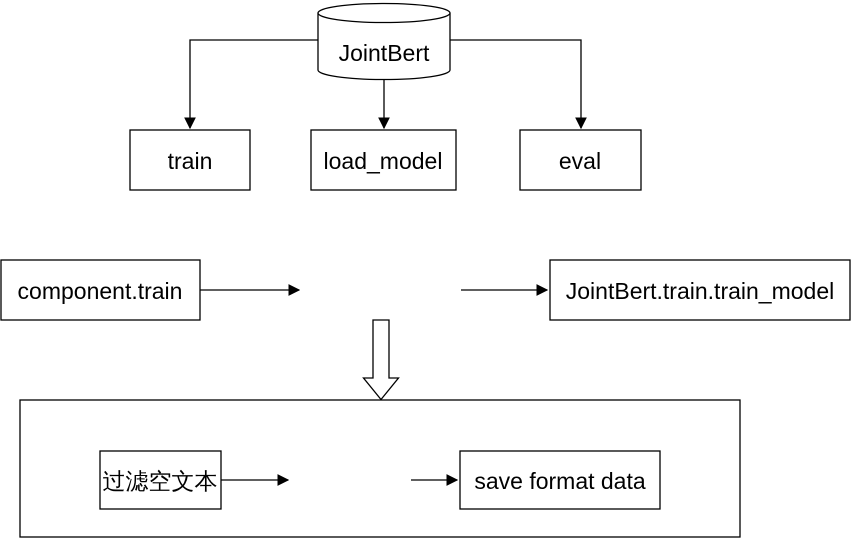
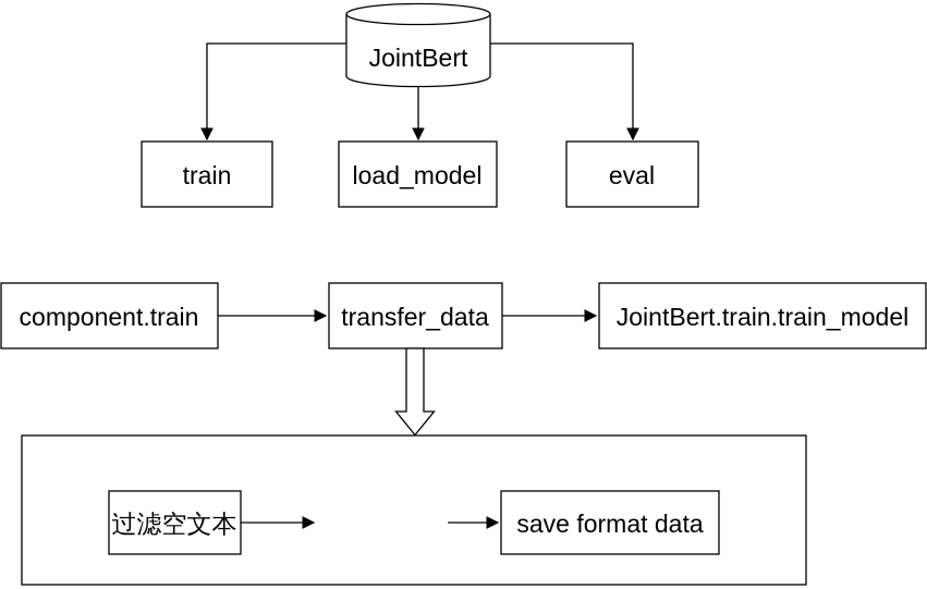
  JointBert
  train
  load_model
  eval
  component.train
+ transfer_data
  JointBert.train.train_model
  过滤空文本
  save format data
